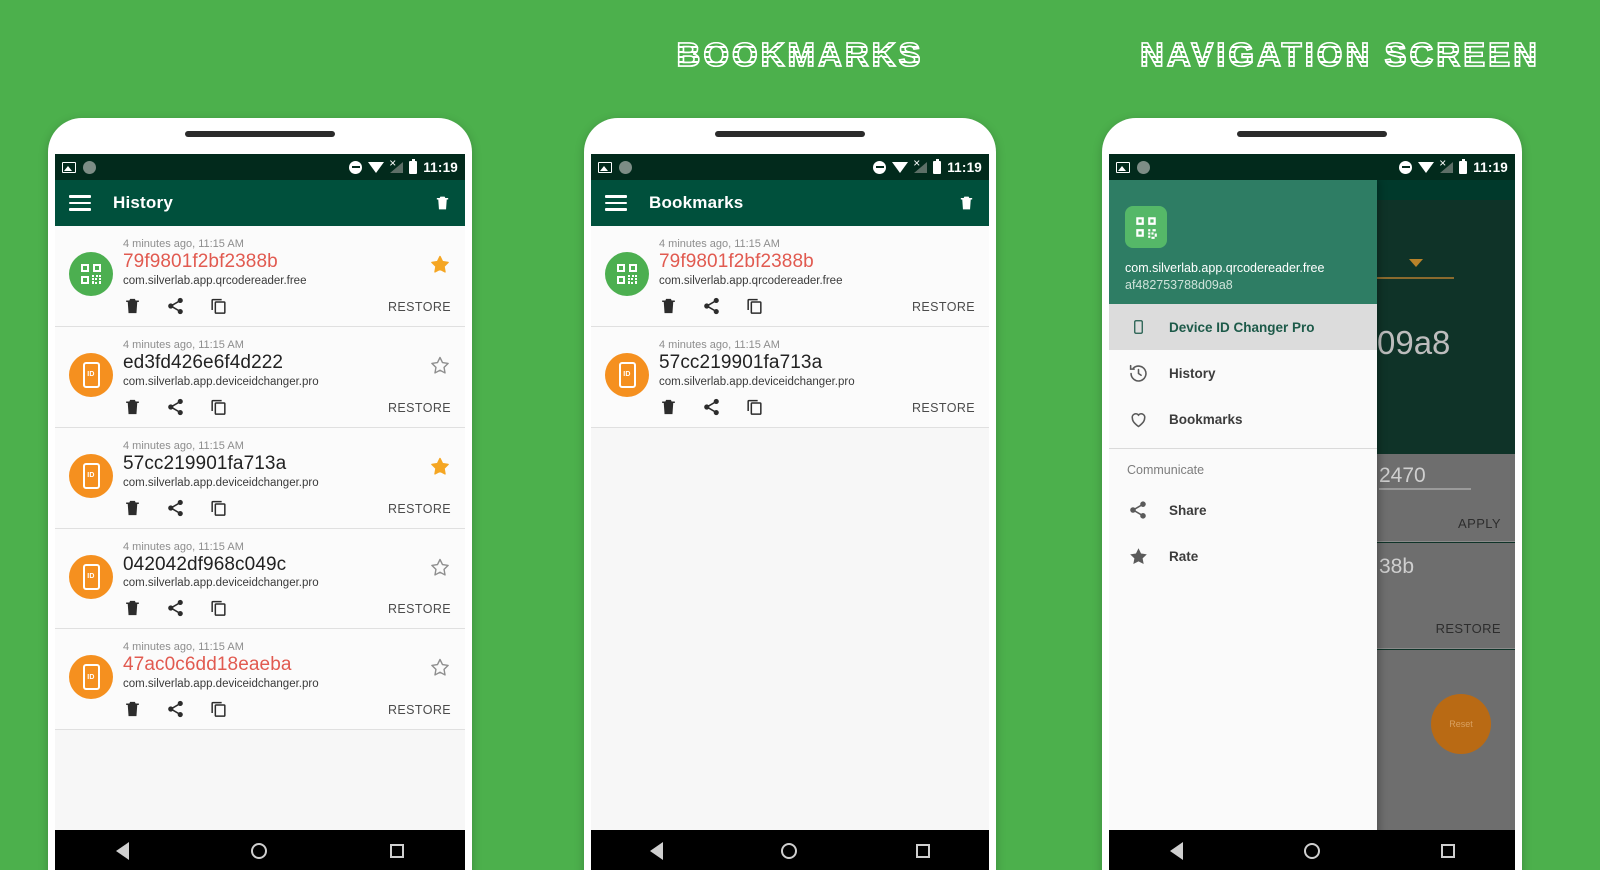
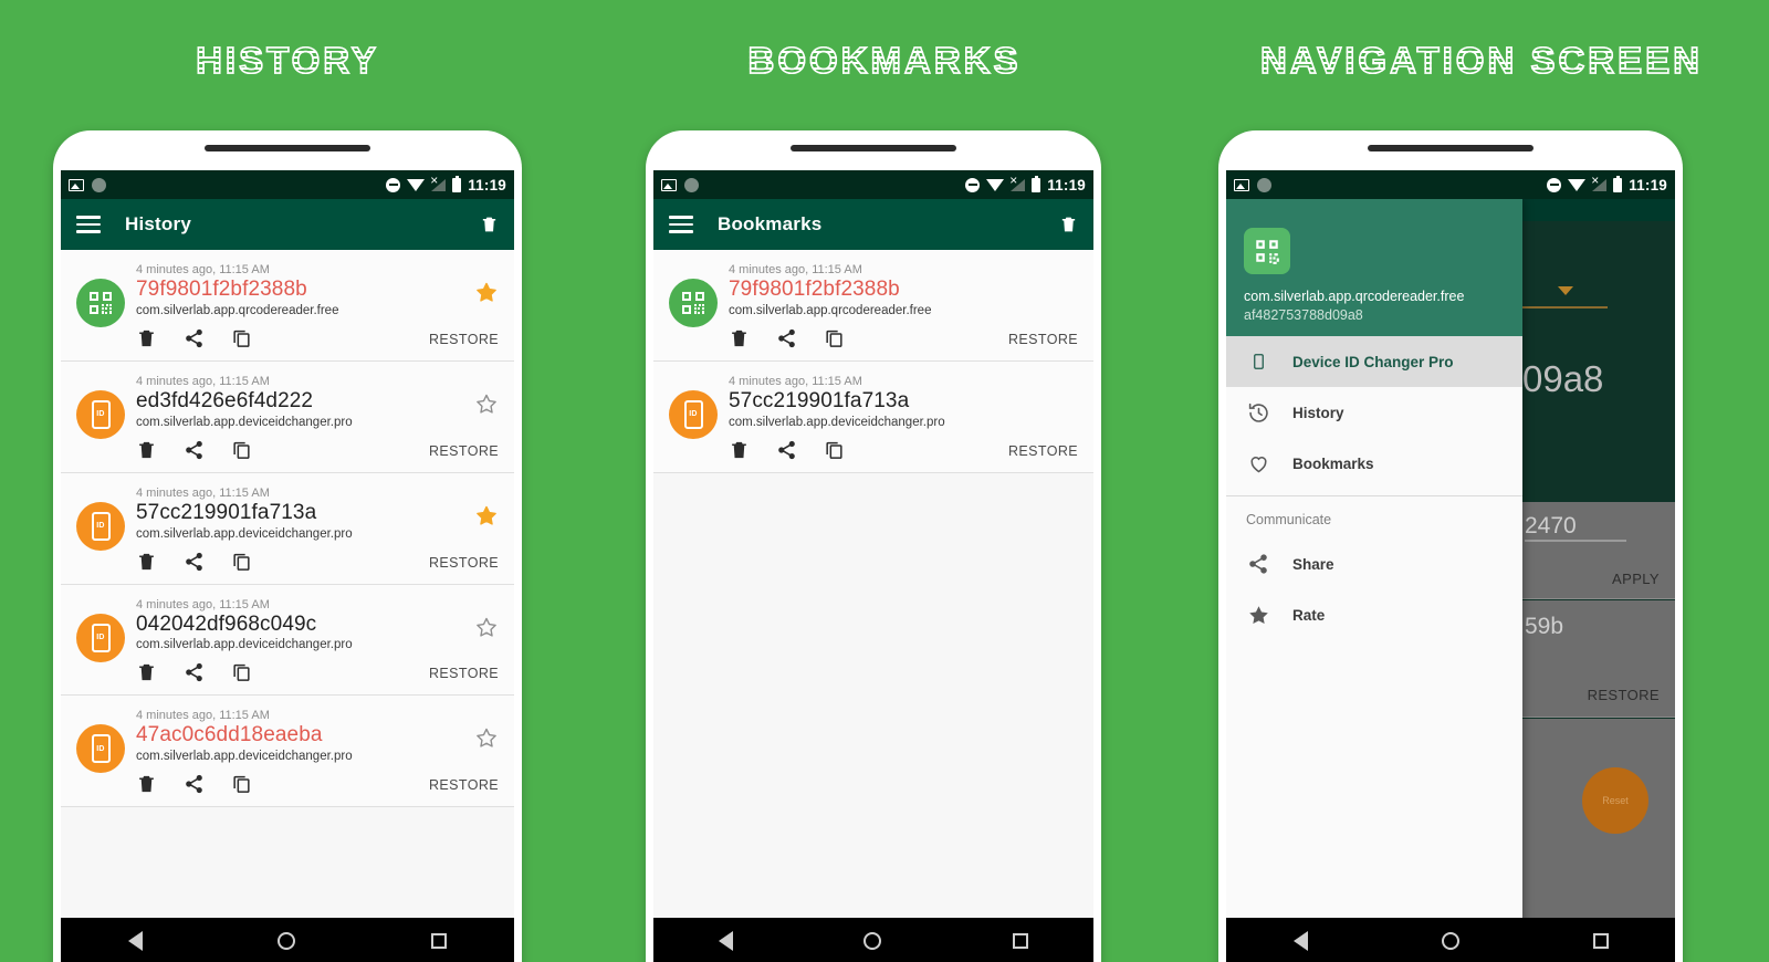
+ HISTORY
  11:19
  History
  4 minutes ago, 11:15 AM
  79f9801f2bf2388b
  com.silverlab.app.qrcodereader.free
  RESTORE
  4 minutes ago, 11:15 AM
  ed3fd426e6f4d222
  com.silverlab.app.deviceidchanger.pro
  RESTORE
  4 minutes ago, 11:15 AM
  57cc219901fa713a
  com.silverlab.app.deviceidchanger.pro
  RESTORE
  4 minutes ago, 11:15 AM
  042042df968c049c
  com.silverlab.app.deviceidchanger.pro
  RESTORE
  4 minutes ago, 11:15 AM
  47ac0c6dd18eaeba
  com.silverlab.app.deviceidchanger.pro
  RESTORE
  BOOKMARKS
  11:19
  Bookmarks
  4 minutes ago, 11:15 AM
  79f9801f2bf2388b
  com.silverlab.app.qrcodereader.free
  RESTORE
  4 minutes ago, 11:15 AM
  57cc219901fa713a
  com.silverlab.app.deviceidchanger.pro
  RESTORE
  NAVIGATION SCREEN
  09a8
  2470
  APPLY
- 38b
+ 59b
  RESTORE
  Reset
  11:19
  com.silverlab.app.qrcodereader.free
  af482753788d09a8
  Device ID Changer Pro
  History
  Bookmarks
  Communicate
  Share
  Rate
